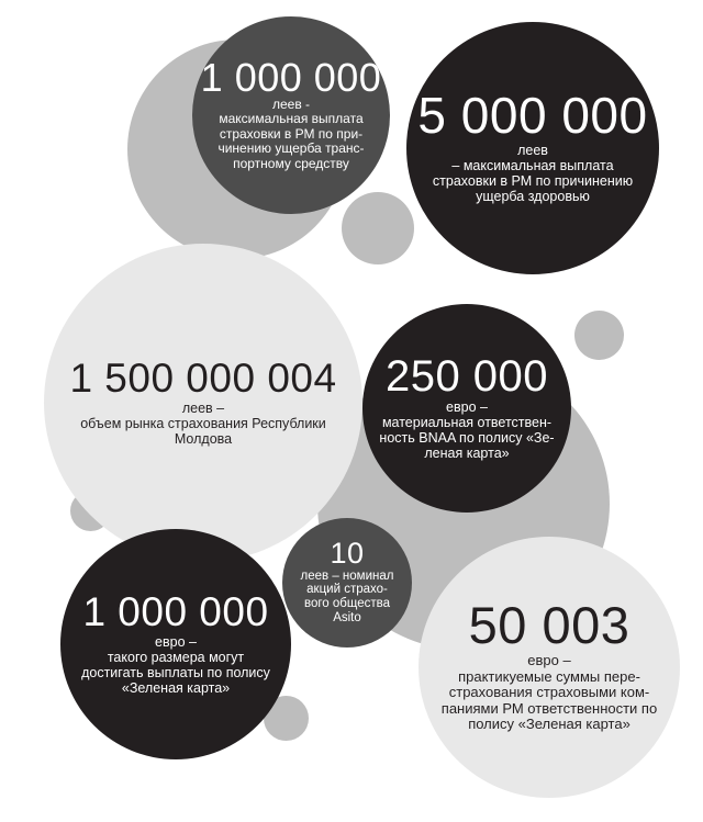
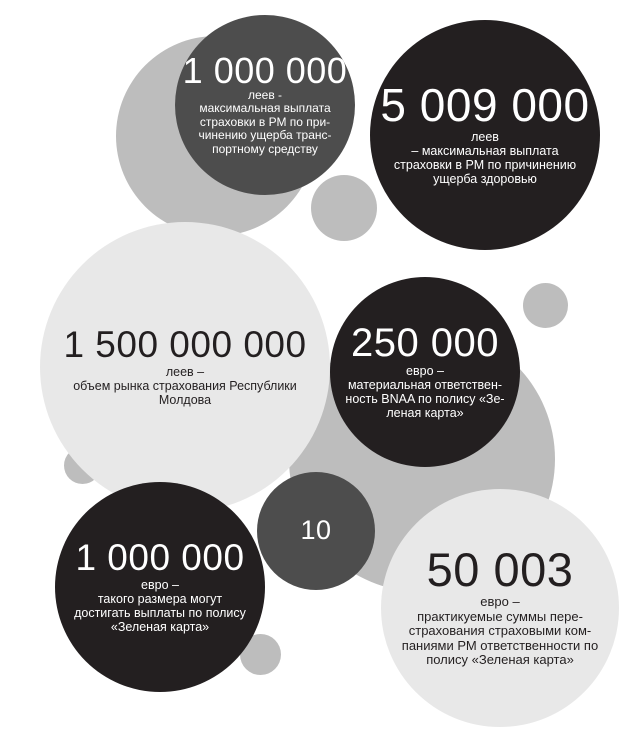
  1 000 000
  леев -
  максимальная выплата
  страховки в РМ по при-
  чинению ущерба транс-
  портному средству
- 5 000 000
+ 5 009 000
  леев
  – максимальная выплата
  страховки в РМ по причинению
  ущерба здоровью
- 1 500 000 004
+ 1 500 000 000
  леев –
  объем рынка страхования Республики
  Молдова
  250 000
  евро –
  материальная ответствен-
  ность BNAA по полису «Зе-
  леная карта»
  10
- леев – номинал
- акций страхо-
- вого общества
- Asito
  1 000 000
  евро –
  такого размера могут
  достигать выплаты по полису
  «Зеленая карта»
  50 003
  евро –
  практикуемые суммы пере-
  страхования страховыми ком-
  паниями РМ ответственности по
  полису «Зеленая карта»
